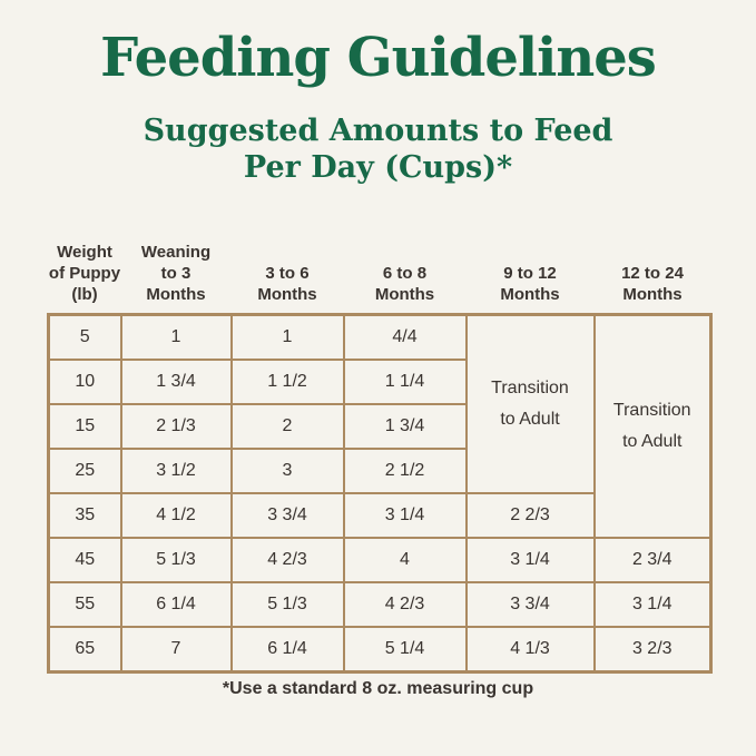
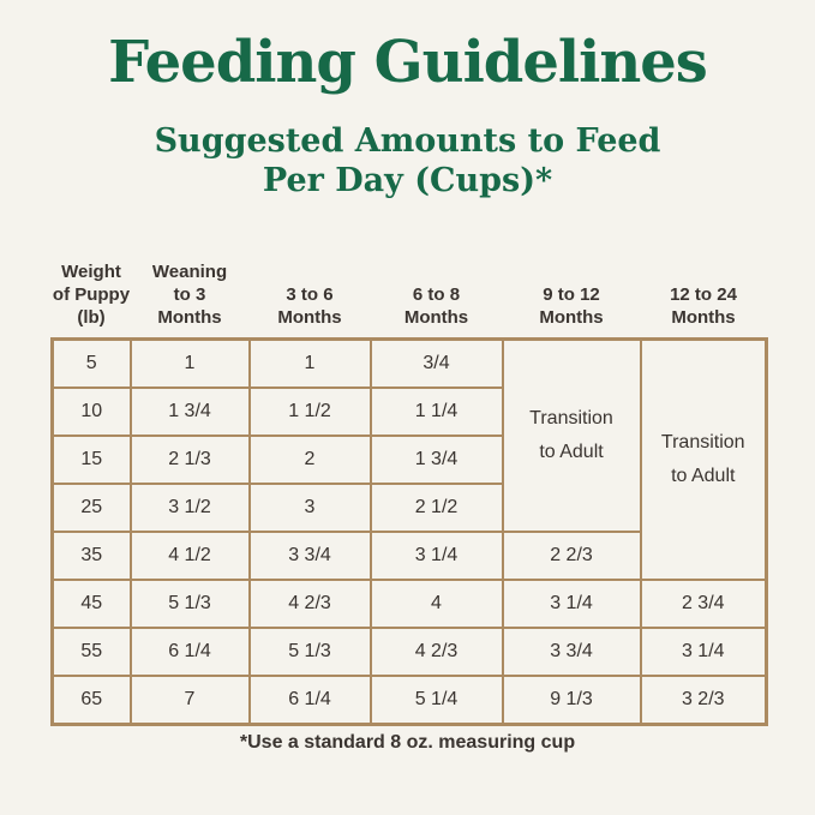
  Feeding Guidelines
  Suggested Amounts to Feed
  Per Day (Cups)*
  Weight of Puppy (lb)	Weaning to 3 Months	3 to 6 Months	6 to 8 Months	9 to 12 Months	12 to 24 Months
- 5	1	1	4/4	Transition to Adult	Transition to Adult
+ 5	1	1	3/4	Transition to Adult	Transition to Adult
  10	1 3/4	1 1/2	1 1/4
  15	2 1/3	2	1 3/4
  25	3 1/2	3	2 1/2
  35	4 1/2	3 3/4	3 1/4	2 2/3
  45	5 1/3	4 2/3	4	3 1/4	2 3/4
  55	6 1/4	5 1/3	4 2/3	3 3/4	3 1/4
- 65	7	6 1/4	5 1/4	4 1/3	3 2/3
+ 65	7	6 1/4	5 1/4	9 1/3	3 2/3
  *Use a standard 8 oz. measuring cup
